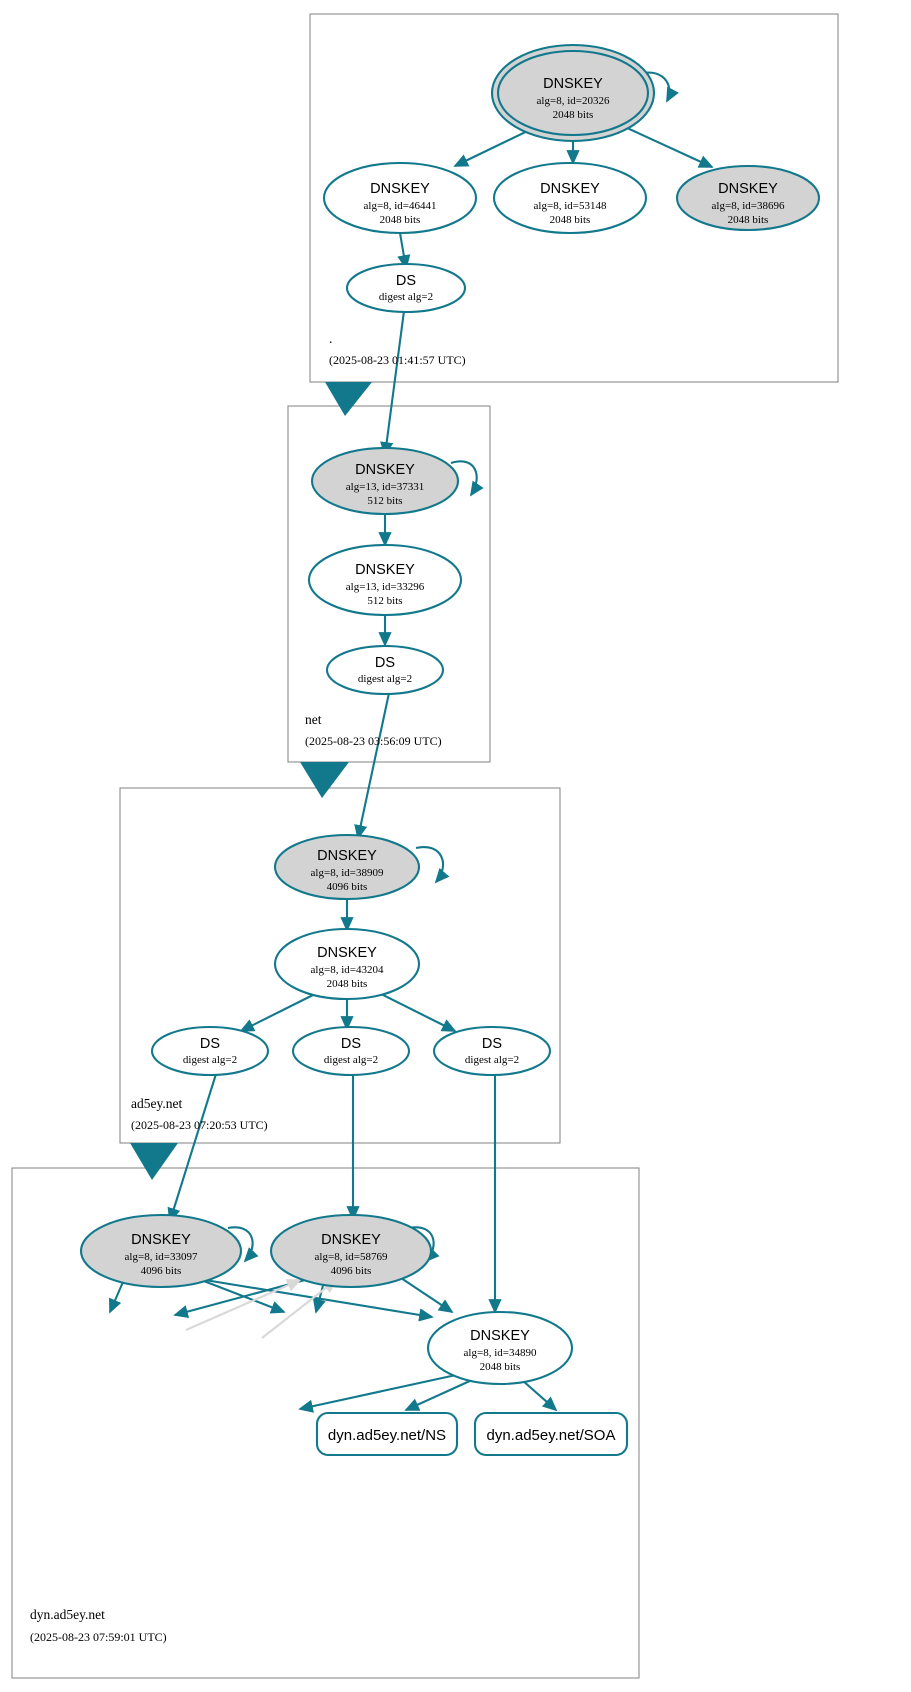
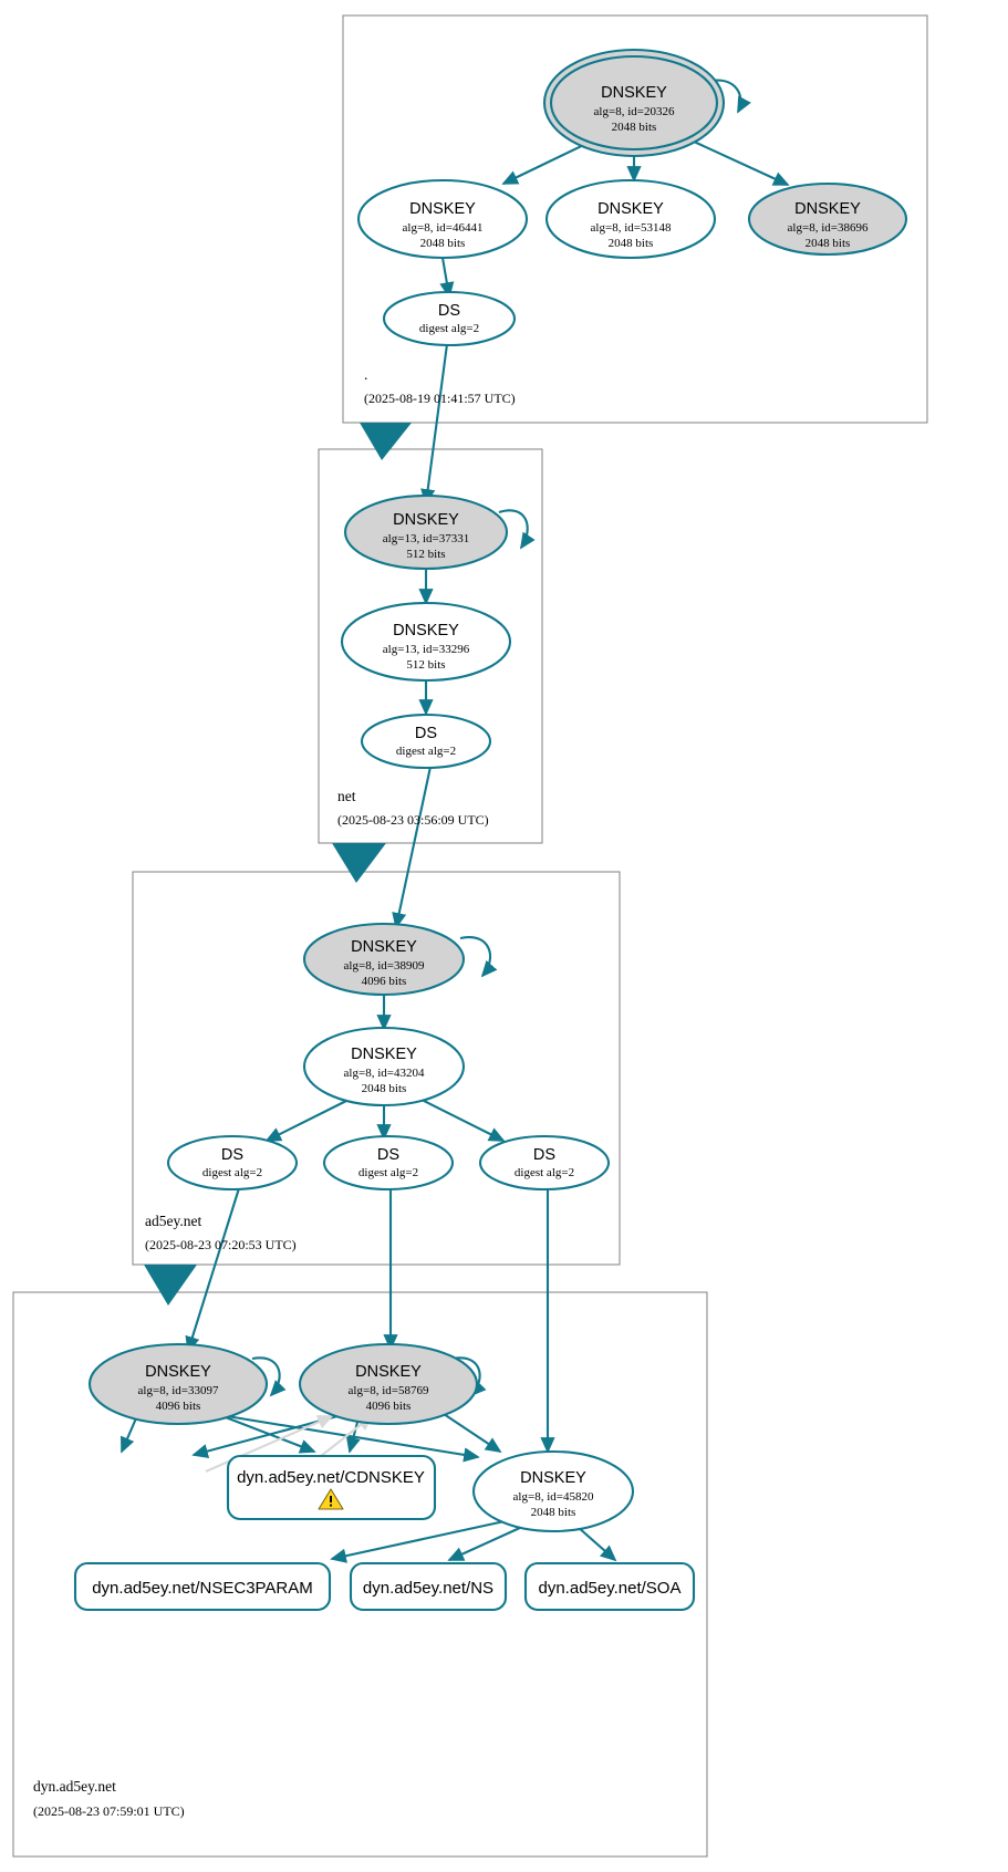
  DNSKEY
  alg=8, id=20326
  2048 bits
  DNSKEY
  alg=8, id=46441
  2048 bits
  DNSKEY
  alg=8, id=53148
  2048 bits
  DNSKEY
  alg=8, id=38696
  2048 bits
  DS
  digest alg=2
  .
- (2025-08-23 01:41:57 UTC)
+ (2025-08-19 01:41:57 UTC)
  DNSKEY
  alg=13, id=37331
  512 bits
  DNSKEY
  alg=13, id=33296
  512 bits
  DS
  digest alg=2
  net
  (2025-08-23 03:56:09 UTC)
  DNSKEY
  alg=8, id=38909
  4096 bits
  DNSKEY
  alg=8, id=43204
  2048 bits
  DS
  digest alg=2
  DS
  digest alg=2
  DS
  digest alg=2
  ad5ey.net
  (2025-08-23 07:20:53 UTC)
  DNSKEY
  alg=8, id=33097
  4096 bits
  DNSKEY
  alg=8, id=58769
  4096 bits
  DNSKEY
- alg=8, id=34890
+ alg=8, id=45820
  2048 bits
+ dyn.ad5ey.net/CDNSKEY
+ dyn.ad5ey.net/NSEC3PARAM
  dyn.ad5ey.net/NS
  dyn.ad5ey.net/SOA
  dyn.ad5ey.net
  (2025-08-23 07:59:01 UTC)
